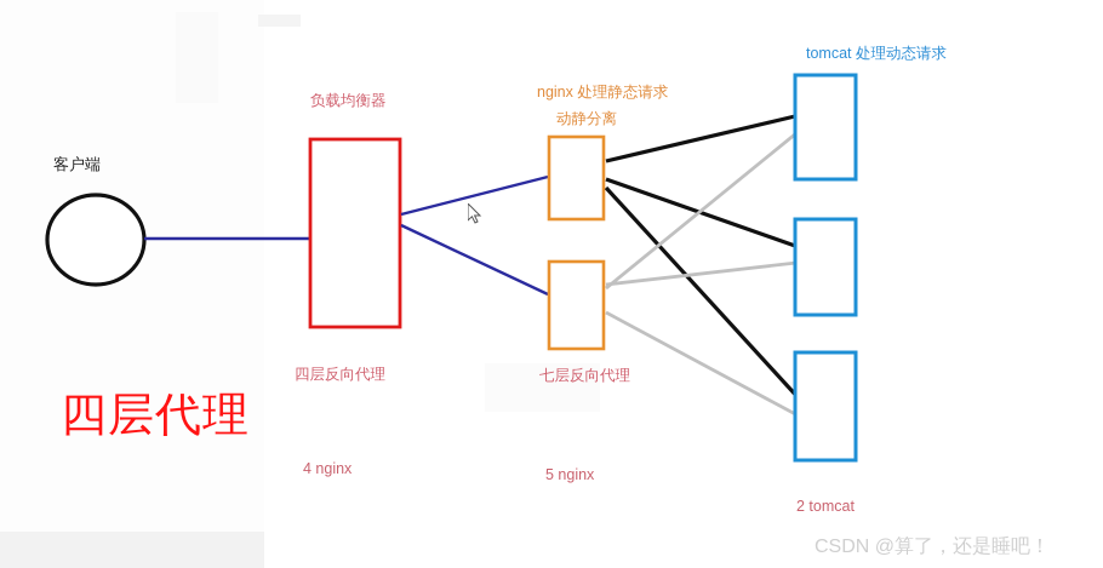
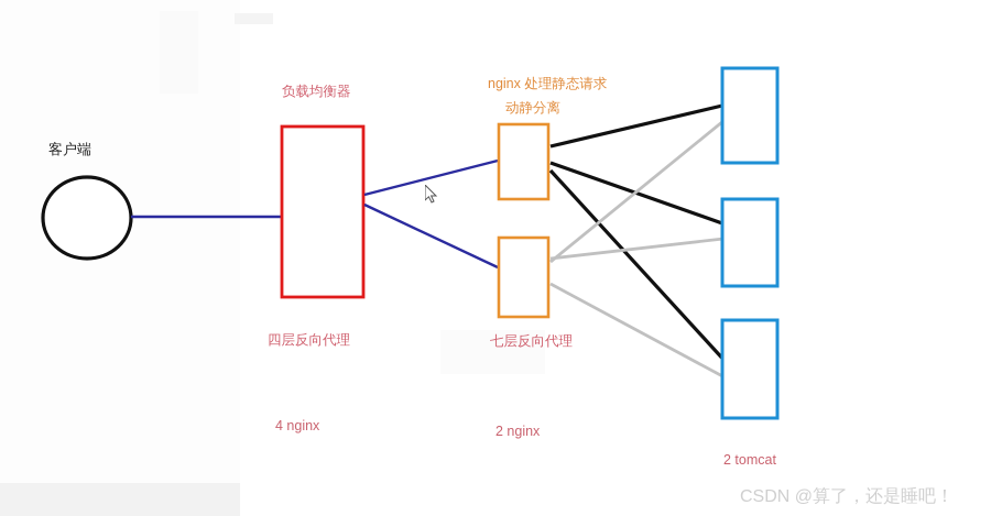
  客户端
  负载均衡器
  四层反向代理
  4 nginx
  nginx 处理静态请求
  动静分离
  七层反向代理
- 5 nginx
+ 2 nginx
- tomcat 处理动态请求
  2 tomcat
- 四层代理
  CSDN @算了，还是睡吧！
